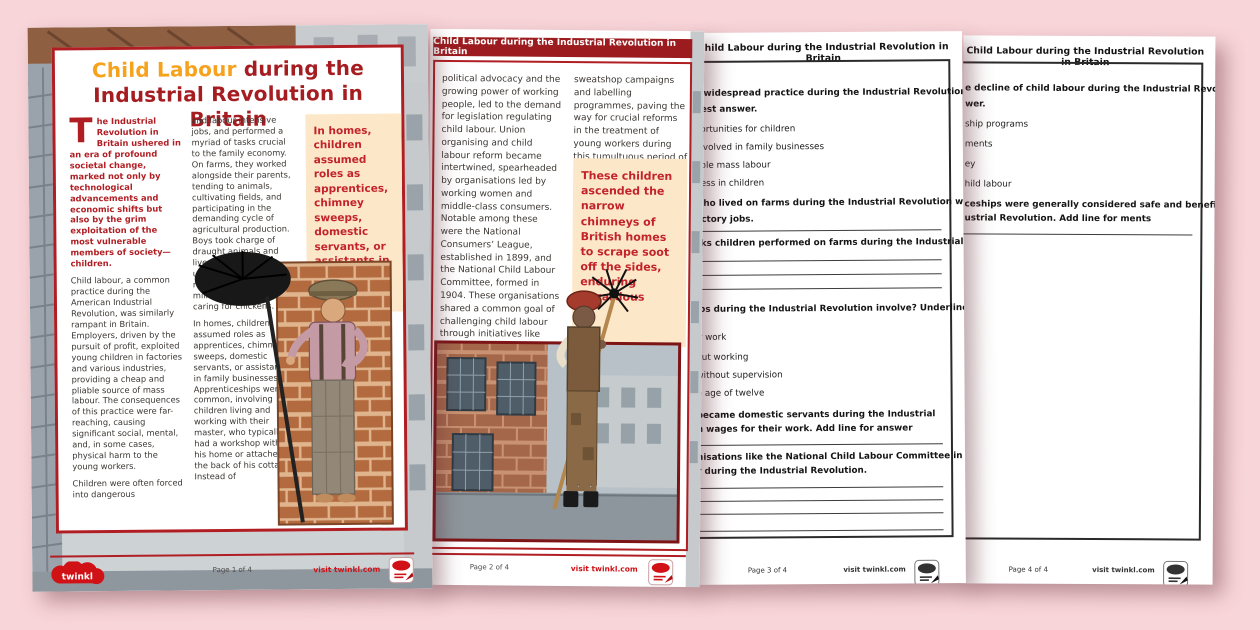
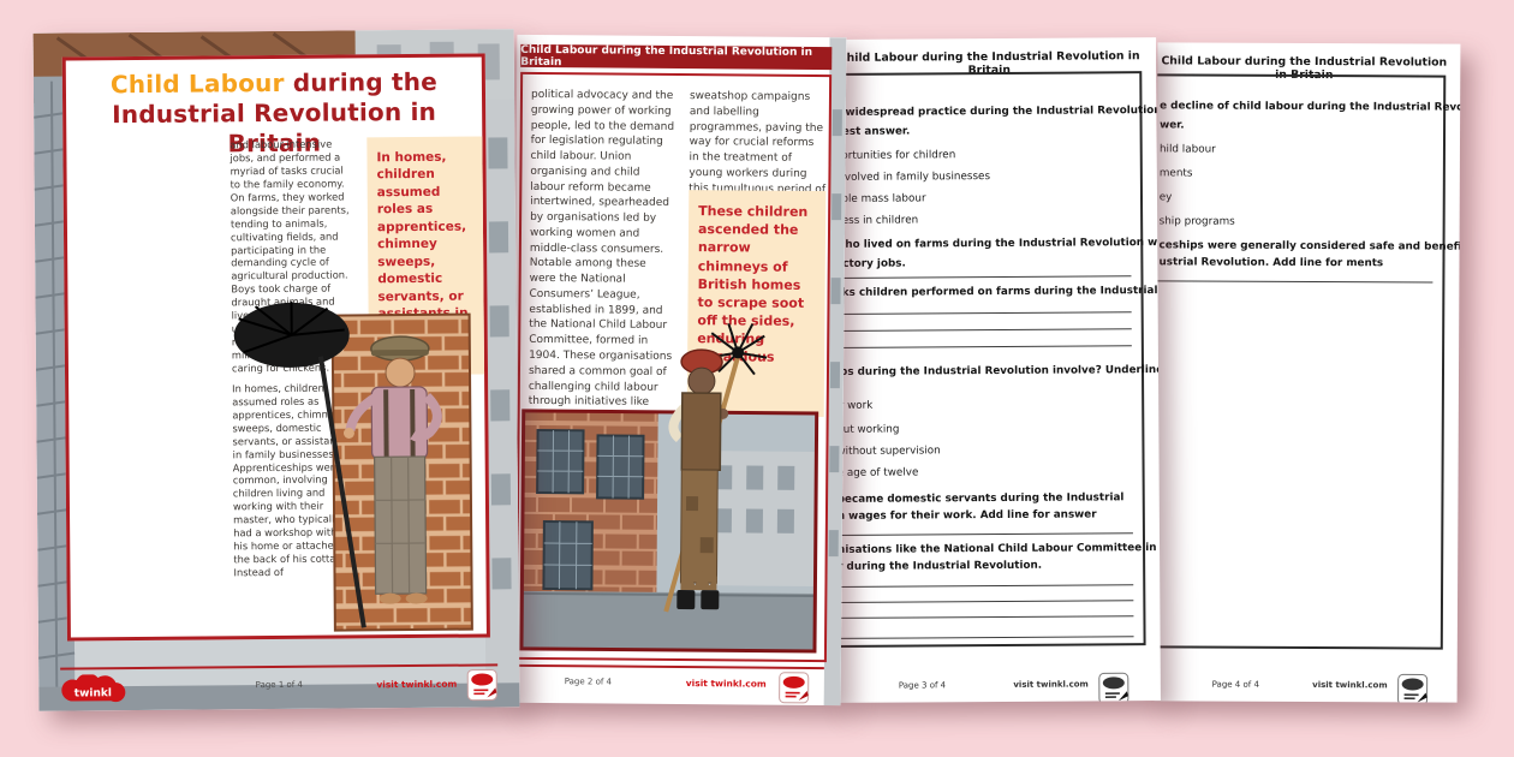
  Child Labour during the
  Industrial Revolution in Britain
- T
- he Industrial Revolution in Britain ushered in an era of profound societal change, marked not only by technological advancements and economic shifts but also by the grim exploitation of the most vulnerable members of society—children.
- Child labour, a common practice during the American Industrial Revolution, was similarly rampant in Britain. Employers, driven by the pursuit of profit, exploited young children in factories and various industries, providing a cheap and pliable source of mass labour. The consequences of this practice were far-reaching, causing significant social, mental, and, in some cases, physical harm to the young workers.
- Children were often forced into dangerous
  and labour-intensive jobs, and performed a myriad of tasks crucial to the family economy. On farms, they worked alongside their parents, tending to animals, cultivating fields, and participating in the demanding cycle of agricultural production. Boys took charge of draught animals and live u r mi caring for cicken.
  In homes, children assumed roles as apprentices, chimn sweeps, domestic servants, or assista in family businesses Apprenticeships wer common, involving children living and working with their master, who typical had a workshop wit his home or attache the back of his cotta Instead of
  In homes, children assumed roles as apprentices, chimney sweeps, domestic servants, or
  twinkl
  Page 1 of 4
  visit twinkl.com
  Child Labour during the Industrial Revolution in Britain
  political advocacy and the growing power of working people, led to the demand for legislation regulating child labour. Union organising and child labour reform became intertwined, spearheaded by organisations led by working women and middle-class consumers. Notable among these were the National Consumers’ League, established in 1899, and the National Child Labour Committee, formed in 1904. These organisations shared a common goal of challenging child labour through initiatives like
  sweatshop campaigns and labelling programmes, paving the way for crucial reforms in the treatment of young workers during this tumultuous period of
  These children ascended the narrow chimneys of British homes to scrape soot off the sides, enurin ados
  Page 2 of 4
  visit twinkl.com
  hild Labour during the Industrial Revolution in Britain
  widespread practice during the Industrial Revolutio
  est answer.
  rtunities for children
  volved in family businesses
  le mass labour
  ess in children
  ho lived on farms during the Industrial Revolution w
  ctory jobs.
  ks children performed on farms during the Industrial
  ps during the Industrial Revolution involve? Underlin
  ut working
  ithout supervision
  age of twelve
  ecame domestic servants during the Industrial
  wages for their work. Add line for answer
  isations like the National Child Labour Committee in
  during the Industrial Revolution.
  Page 3 of 4
  visit twinkl.com
  Child Labour during the Industrial Revolution in Britain
  e decline of child labour during the Industrial Rev
  wer.
- ship programs
+ hild labour
  ments
  ey
- hild labour
+ ship programs
  ceships were generally considered safe and benef
  ustrial Revolution. Add line for ments
  Page 4 of 4
  visit twinkl.com
